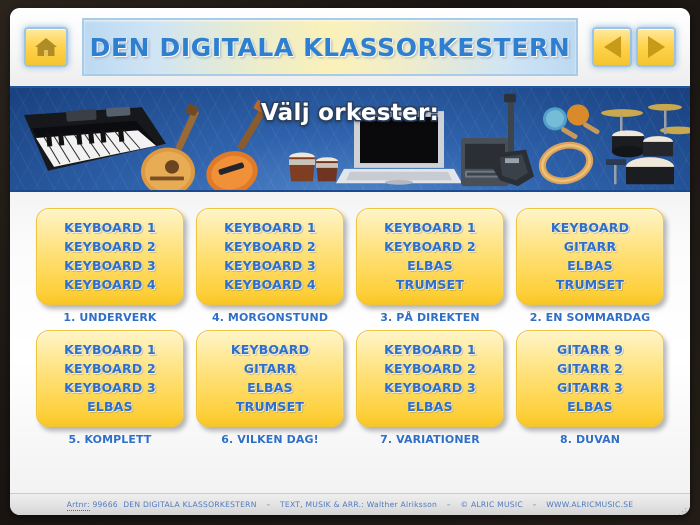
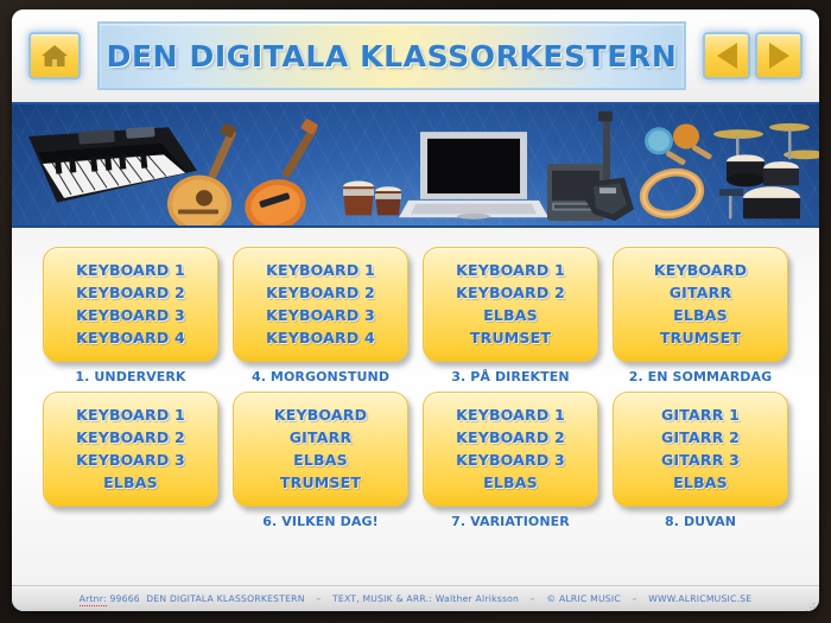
  DEN DIGITALA KLASSORKESTERN
- Välj orkester:
  KEYBOARD 1
  KEYBOARD 2
  KEYBOARD 3
  KEYBOARD 4
  1. UNDERVERK
  KEYBOARD 1
  KEYBOARD 2
  KEYBOARD 3
  KEYBOARD 4
  4. MORGONSTUND
  KEYBOARD 1
  KEYBOARD 2
  ELBAS
  TRUMSET
  3. PÅ DIREKTEN
  KEYBOARD
  GITARR
  ELBAS
  TRUMSET
  2. EN SOMMARDAG
  KEYBOARD 1
  KEYBOARD 2
  KEYBOARD 3
  ELBAS
- 5. KOMPLETT
  KEYBOARD
  GITARR
  ELBAS
  TRUMSET
  6. VILKEN DAG!
  KEYBOARD 1
  KEYBOARD 2
  KEYBOARD 3
  ELBAS
  7. VARIATIONER
- GITARR 9
+ GITARR 1
  GITARR 2
  GITARR 3
  ELBAS
  8. DUVAN
  Artnr: 99666 DEN DIGITALA KLASSORKESTERN – TEXT, MUSIK & ARR.: Walther Alriksson – © ALRIC MUSIC – WWW.ALRICMUSIC.SE
